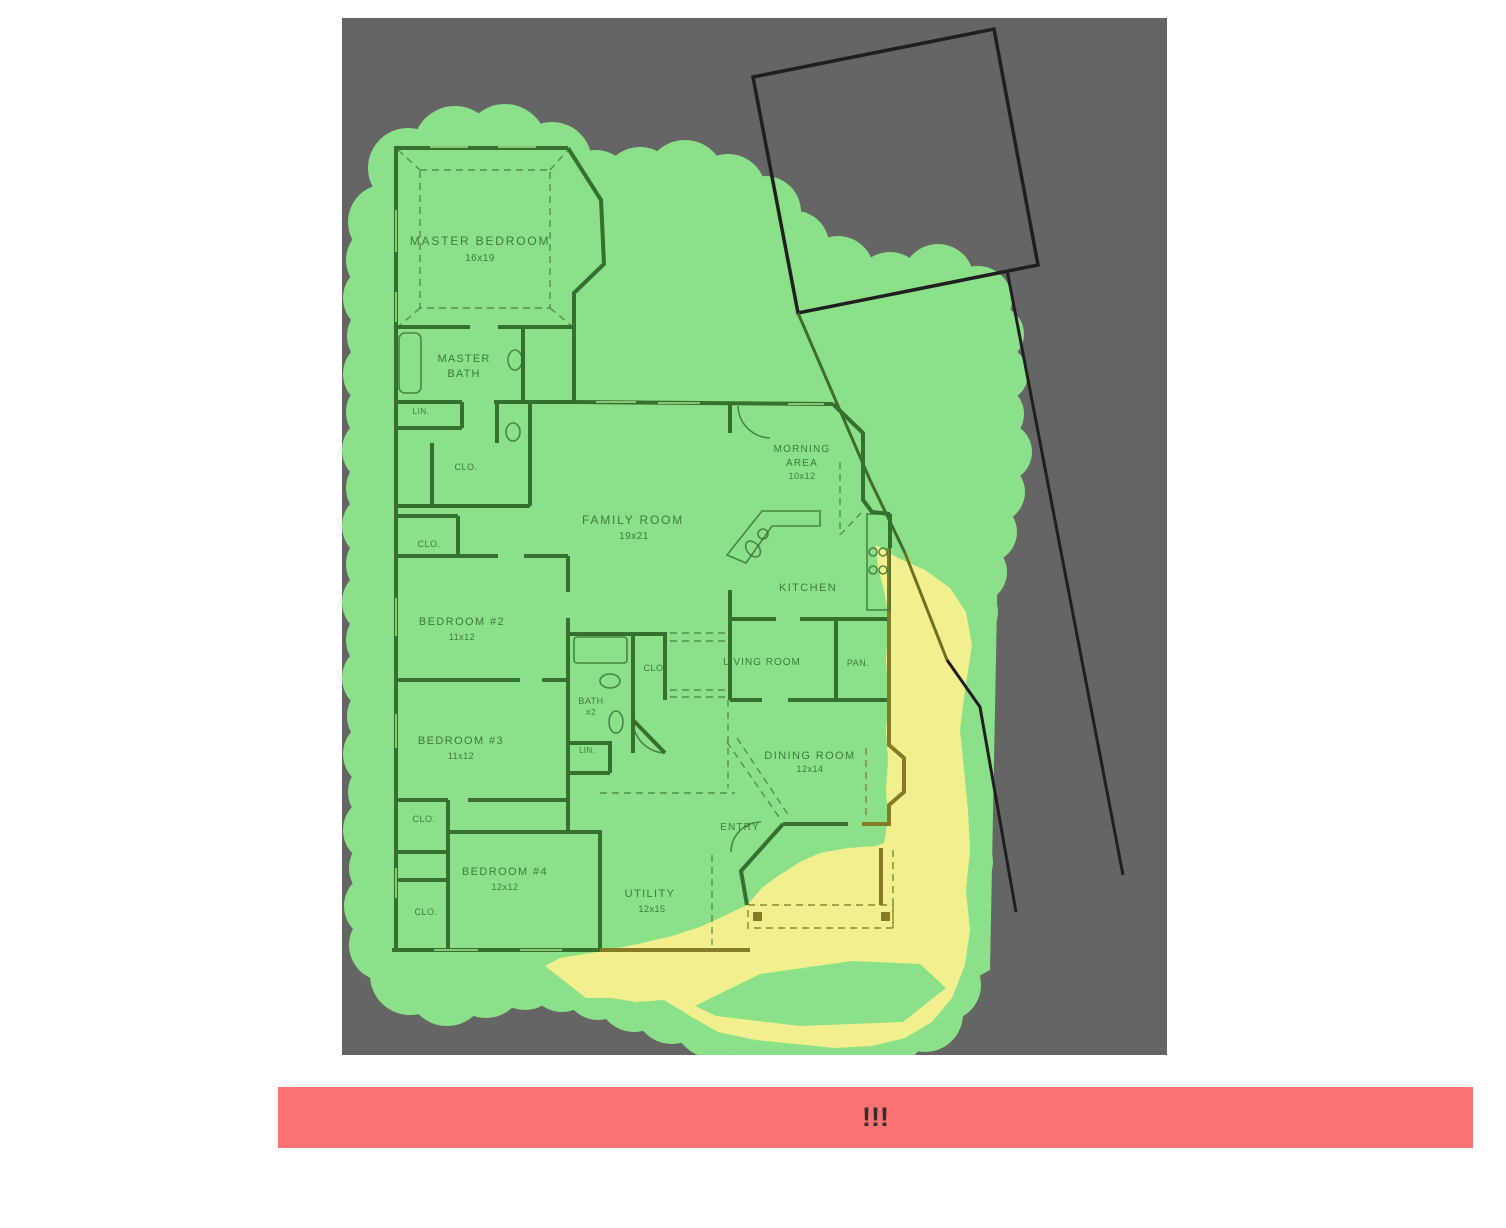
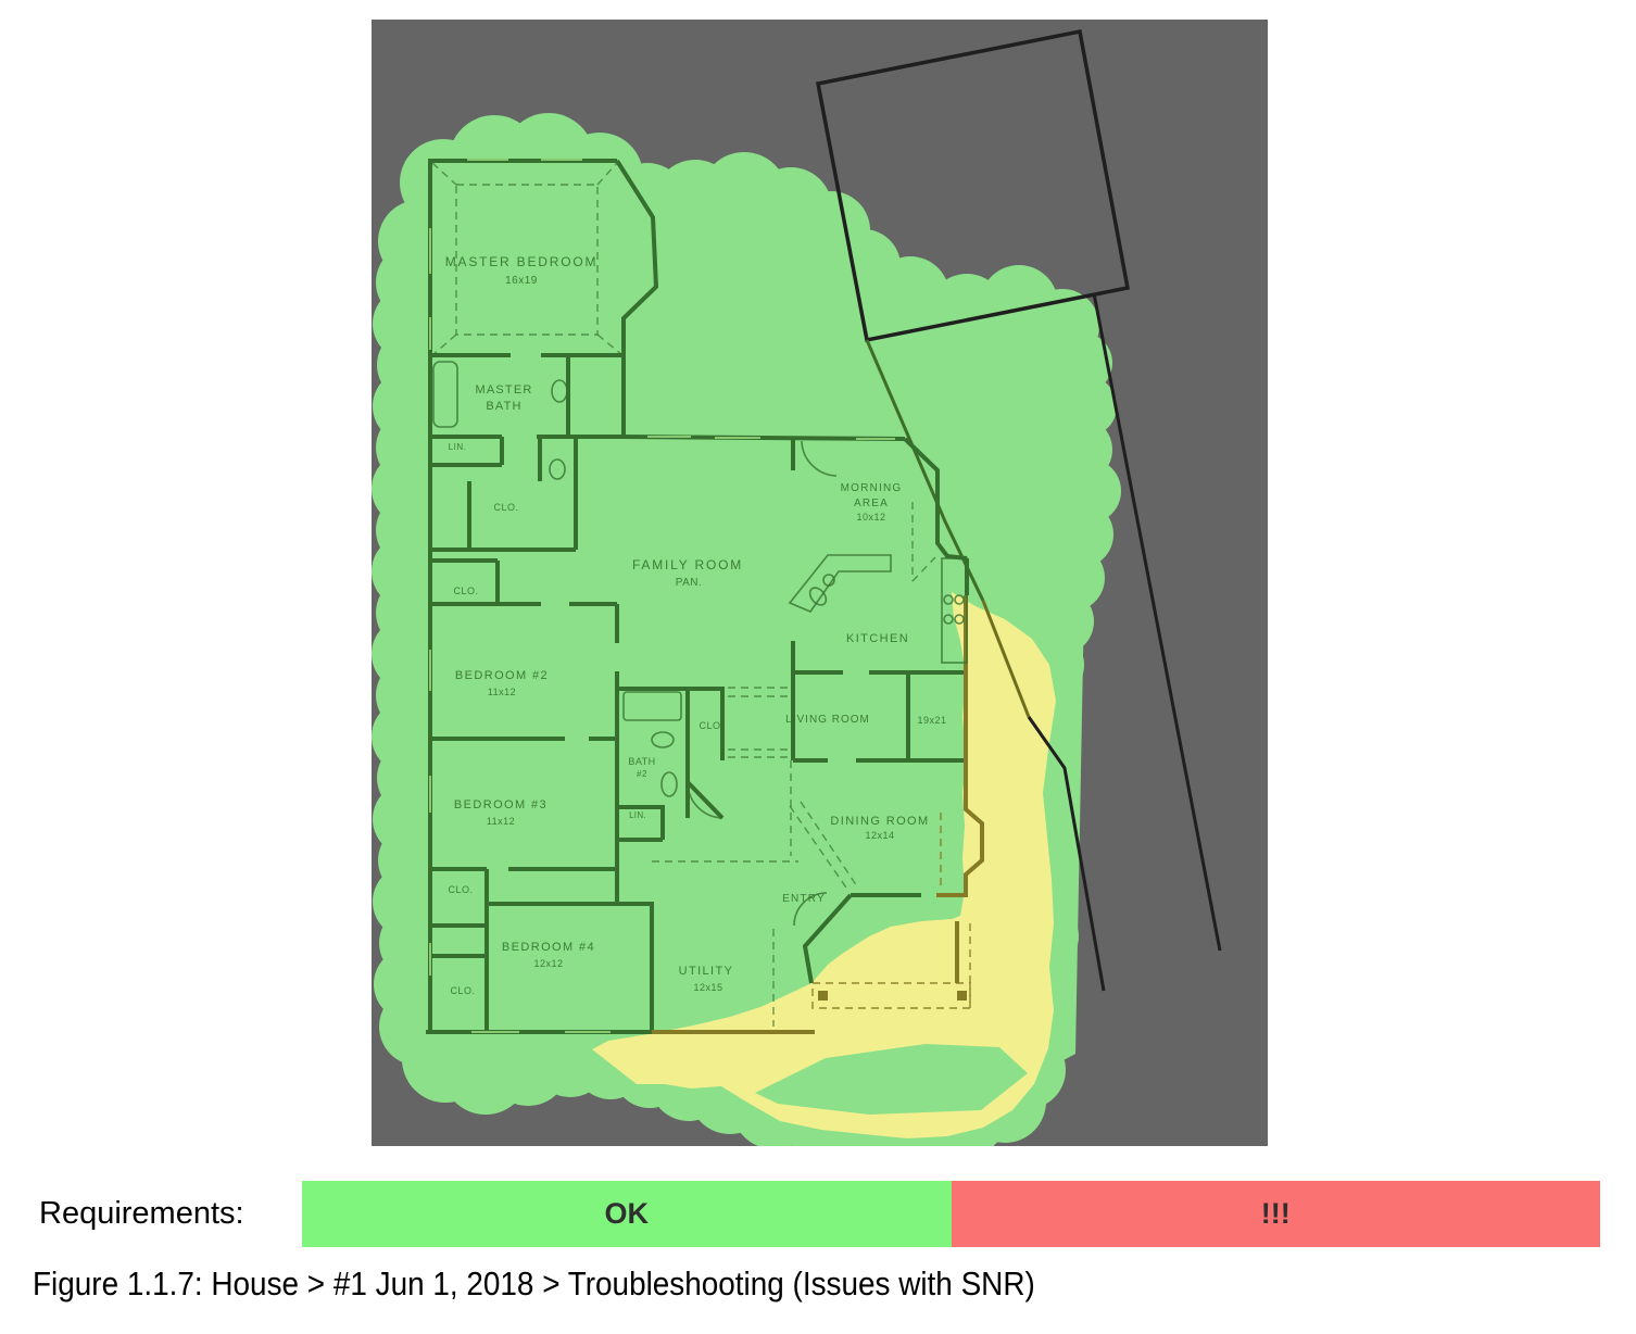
  MASTER BEDROOM
  16x19
  MASTER
  BATH
  LIN.
  CLO.
  CLO.
  MORNING
  AREA
  10x12
  FAMILY ROOM
- 19x21
+ PAN.
  KITCHEN
  BEDROOM #2
  11x12
  CLO.
  LIVING ROOM
- PAN.
+ 19x21
  BATH
  #2
  BEDROOM #3
  11x12
  LIN.
  DINING ROOM
  12x14
  CLO.
  ENTRY
  BEDROOM #4
  12x12
  CLO.
  UTILITY
  12x15
+ Requirements:
+ OK
  !!!
+ Figure 1.1.7: House > #1 Jun 1, 2018 > Troubleshooting (Issues with SNR)
